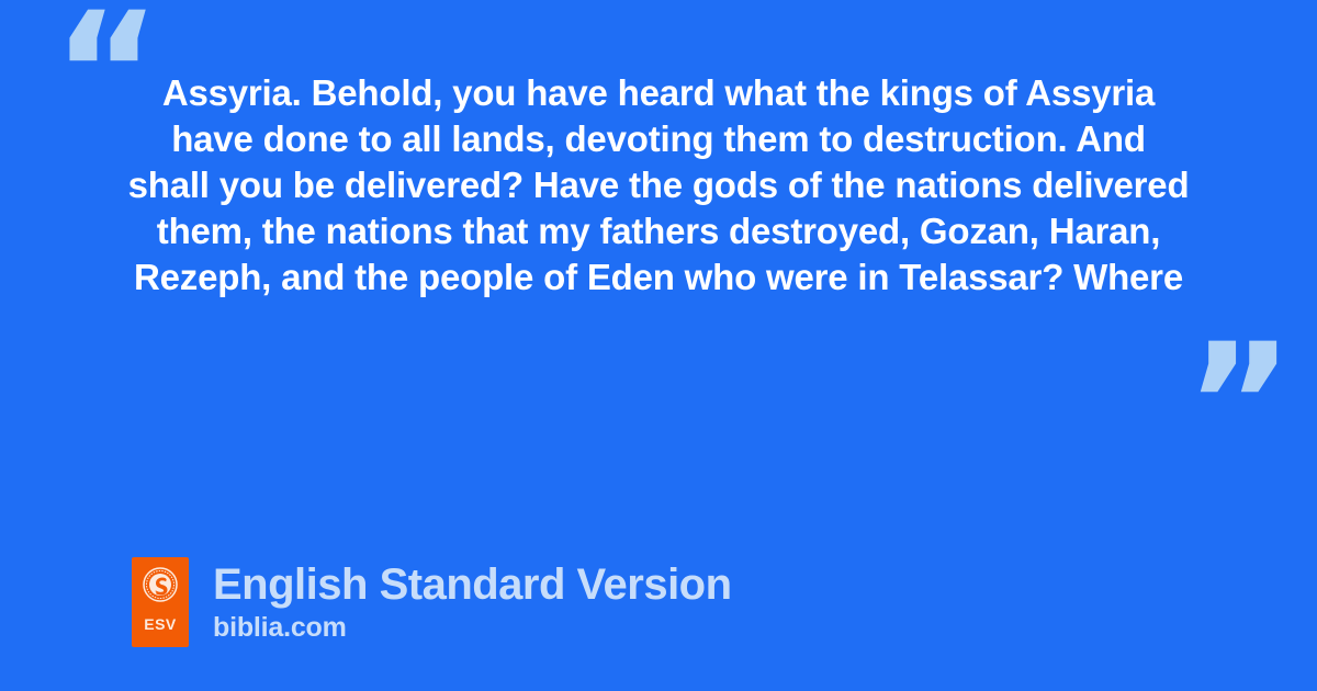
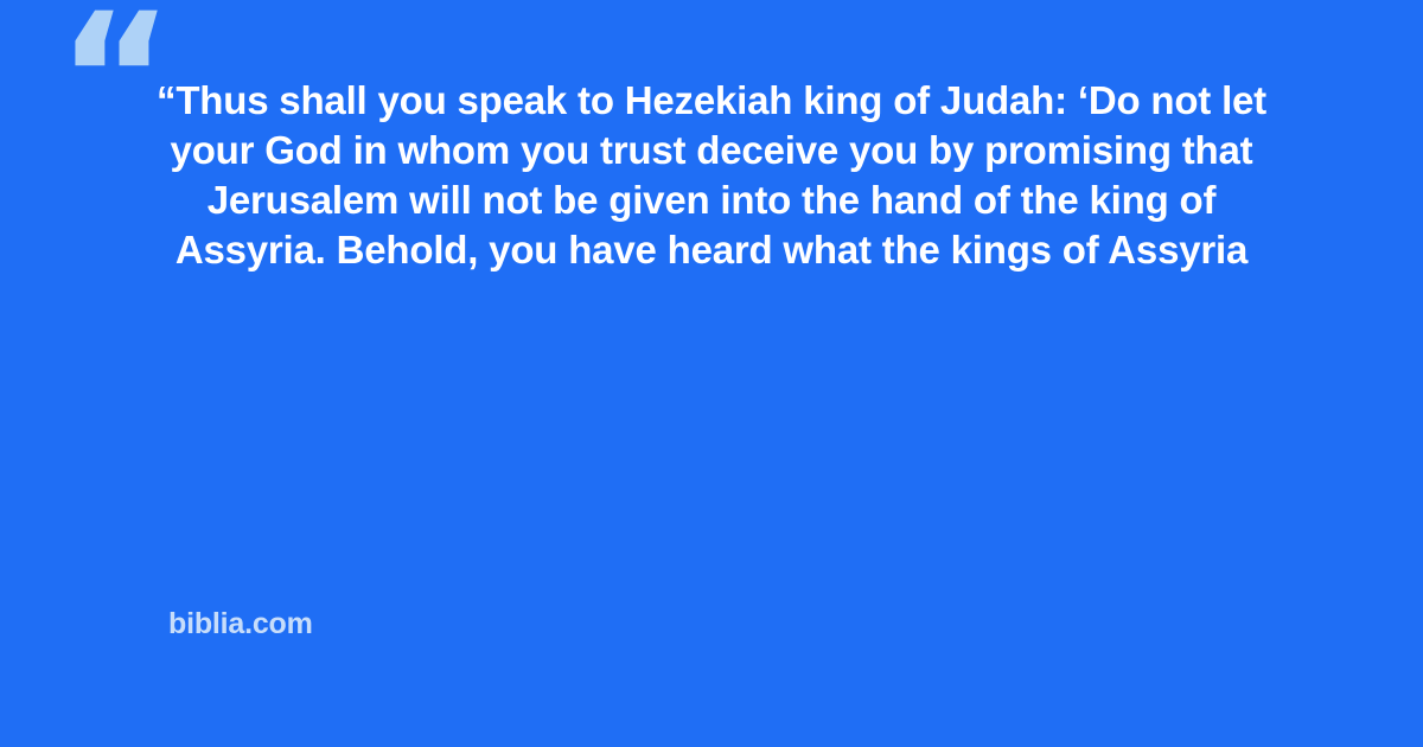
  “
+ “Thus shall you speak to Hezekiah king of Judah: ‘Do not let
+ your God in whom you trust deceive you by promising that
+ Jerusalem will not be given into the hand of the king of
  Assyria. Behold, you have heard what the kings of Assyria
- have done to all lands, devoting them to destruction. And
- shall you be delivered? Have the gods of the nations delivered
- them, the nations that my fathers destroyed, Gozan, Haran,
- Rezeph, and the people of Eden who were in Telassar? Where
- ”
- ESV
- English Standard Version
  biblia.com
